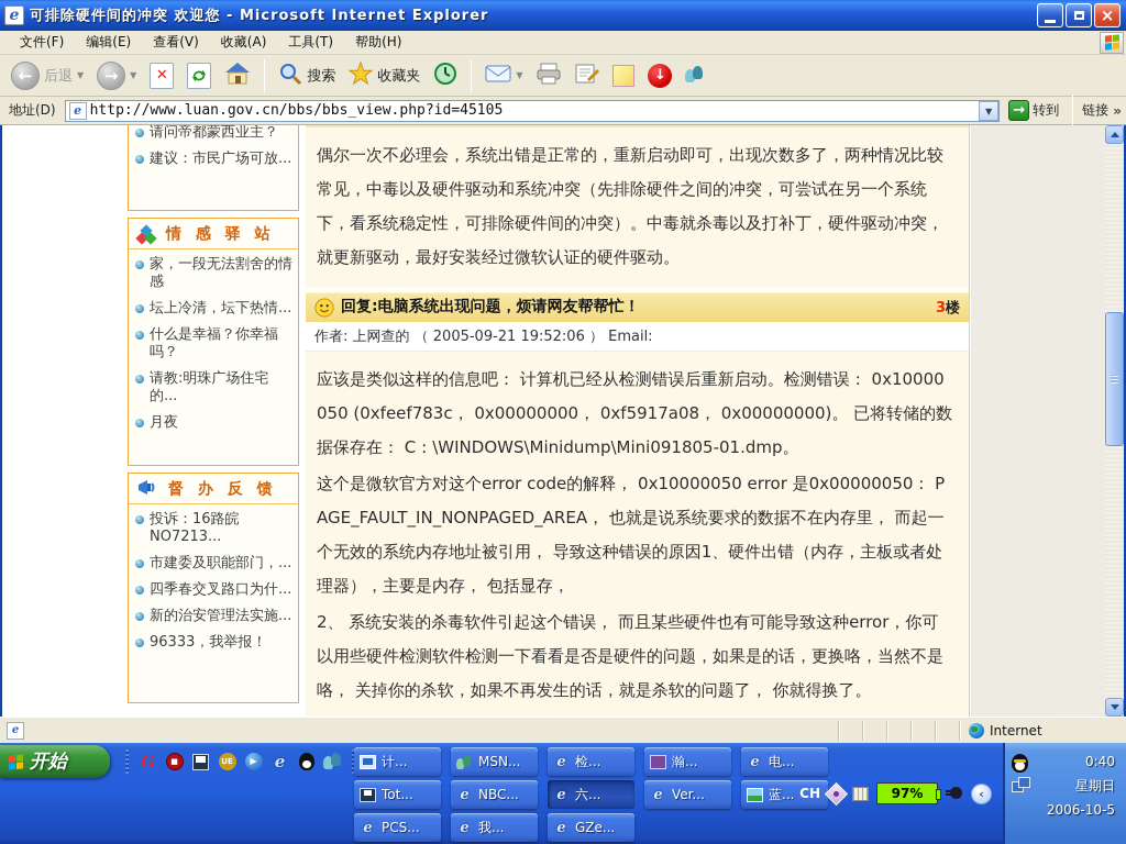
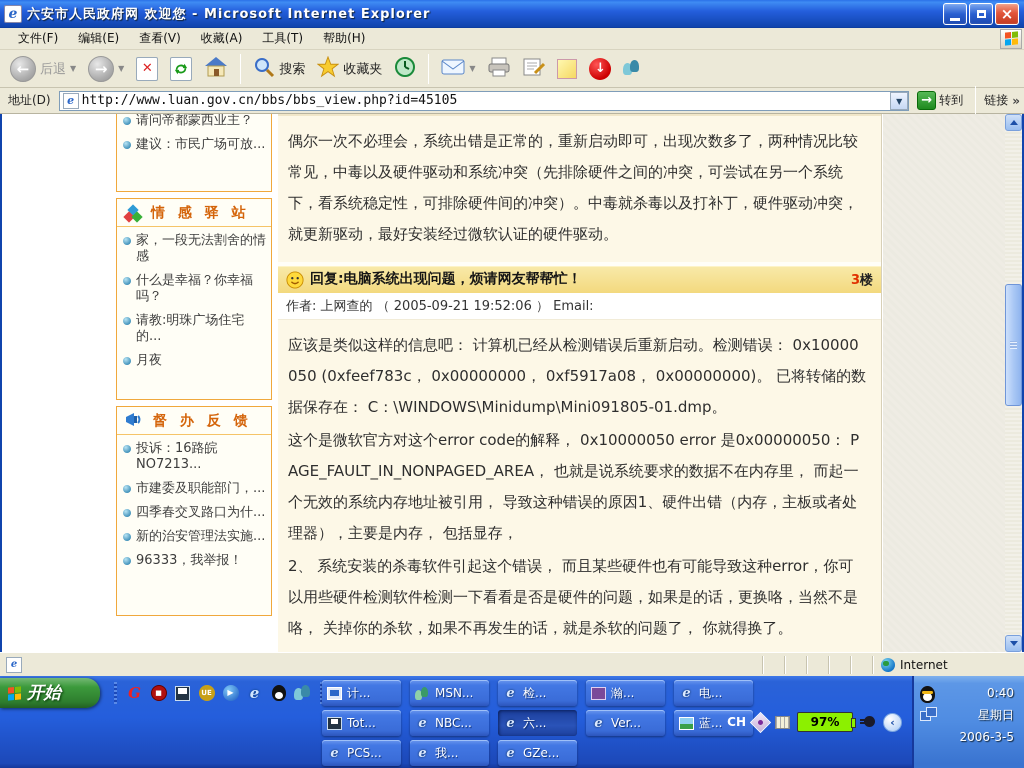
  e
- 可排除硬件间的冲突 欢迎您 - Microsoft Internet Explorer
+ 六安市人民政府网 欢迎您 - Microsoft Internet Explorer
  ×
  文件(F)
  编辑(E)
  查看(V)
  收藏(A)
  工具(T)
  帮助(H)
  ←
  后退
  ▼
  →
  ▼
  ✕
  搜索
  收藏夹
  ▼
  ↓
  地址(D)
  e
  http://www.luan.gov.cn/bbs/bbs_view.php?id=45105
  ▼
  →
  转到
  链接
  »
  请问帝都蒙西业主？
  建议：市民广场可放...
  情 感 驿 站
  家，一段无法割舍的情感
- 坛上冷清，坛下热情...
  什么是幸福？你幸福吗？
  请教:明珠广场住宅的...
  月夜
  督 办 反 馈
  投诉：16路皖NO7213...
  市建委及职能部门，...
  四季春交叉路口为什...
  新的治安管理法实施...
  96333，我举报！
  偶尔一次不必理会，系统出错是正常的，重新启动即可，出现次数多了，两种情况比较常见，中毒以及硬件驱动和系统冲突（先排除硬件之间的冲突，可尝试在另一个系统下，看系统稳定性，可排除硬件间的冲突）。中毒就杀毒以及打补丁，硬件驱动冲突，就更新驱动，最好安装经过微软认证的硬件驱动。
  回复:电脑系统出现问题，烦请网友帮帮忙！
  3楼
  作者: 上网查的 （ 2005-09-21 19:52:06 ） Email:
  应该是类似这样的信息吧： 计算机已经从检测错误后重新启动。检测错误： 0x10000050 (0xfeef783c， 0x00000000， 0xf5917a08， 0x00000000)。 已将转储的数据保存在： C：\WINDOWS\Minidump\Mini091805-01.dmp。
  这个是微软官方对这个error code的解释， 0x10000050 error 是0x00000050： PAGE_FAULT_IN_NONPAGED_AREA， 也就是说系统要求的数据不在内存里， 而起一个无效的系统内存地址被引用， 导致这种错误的原因1、硬件出错（内存，主板或者处理器），主要是内存， 包括显存，
  2、 系统安装的杀毒软件引起这个错误， 而且某些硬件也有可能导致这种error，你可以用些硬件检测软件检测一下看看是否是硬件的问题，如果是的话，更换咯，当然不是咯， 关掉你的杀软，如果不再发生的话，就是杀软的问题了， 你就得换了。
  e
  Internet
  开始
  G
  ■
  UE
  ▶
  e
  计...
  MSN...
  e
  检...
  瀚...
  e
  电...
  Tot...
  e
  NBC...
  e
  六...
  e
  Ver...
  蓝...
  e
  PCS...
  e
  我...
  e
  GZe...
  CH
  97%
  ‹
  0:40
  星期日
- 2006-10-5
+ 2006-3-5
